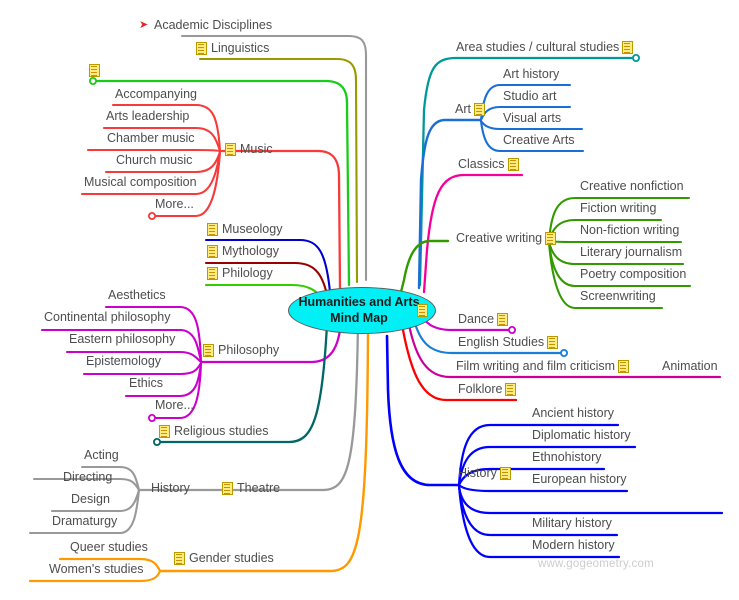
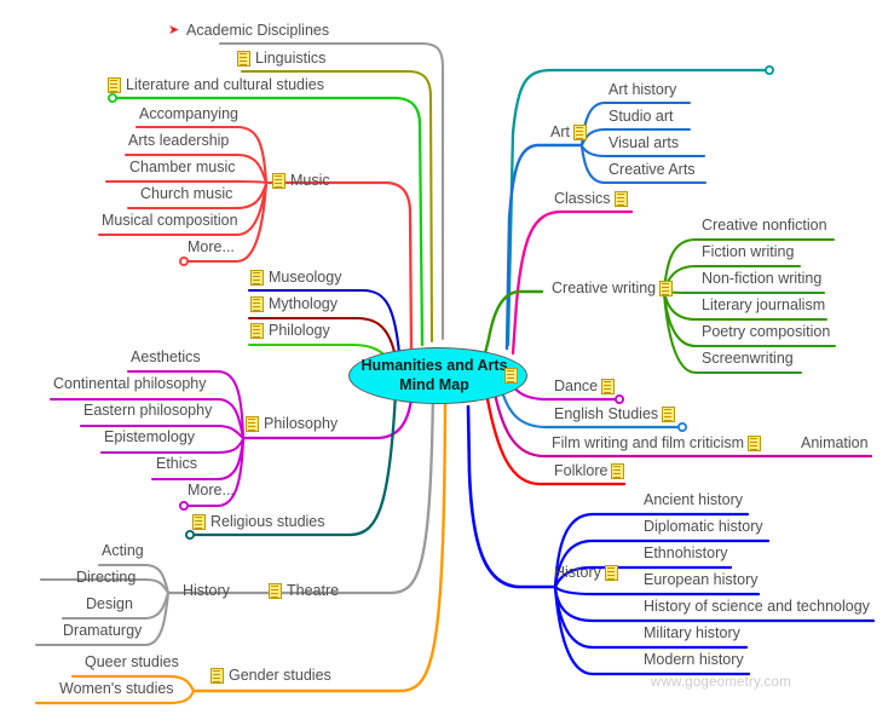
  Humanities and Arts
  Mind Map
  Academic Disciplines
  Linguistics
+ Literature and cultural studies
  Music
  Accompanying
  Arts leadership
  Chamber music
  Church music
  Musical composition
  More...
  Museology
  Mythology
  Philology
  Philosophy
  Aesthetics
  Continental philosophy
  Eastern philosophy
  Epistemology
  Ethics
  More...
  Religious studies
  Theatre
  Acting
  Directing
  Design
  Dramaturgy
  History
  Gender studies
  Queer studies
  Women's studies
- Area studies / cultural studies
  Art
  Art history
  Studio art
  Visual arts
  Creative Arts
  Classics
  Creative writing
  Creative nonfiction
  Fiction writing
  Non-fiction writing
  Literary journalism
  Poetry composition
  Screenwriting
  Dance
  English Studies
  Film writing and film criticism
  Animation
  Folklore
  History
  Ancient history
  Diplomatic history
  Ethnohistory
  European history
+ History of science and technology
  Military history
  Modern history
  www.gogeometry.com
